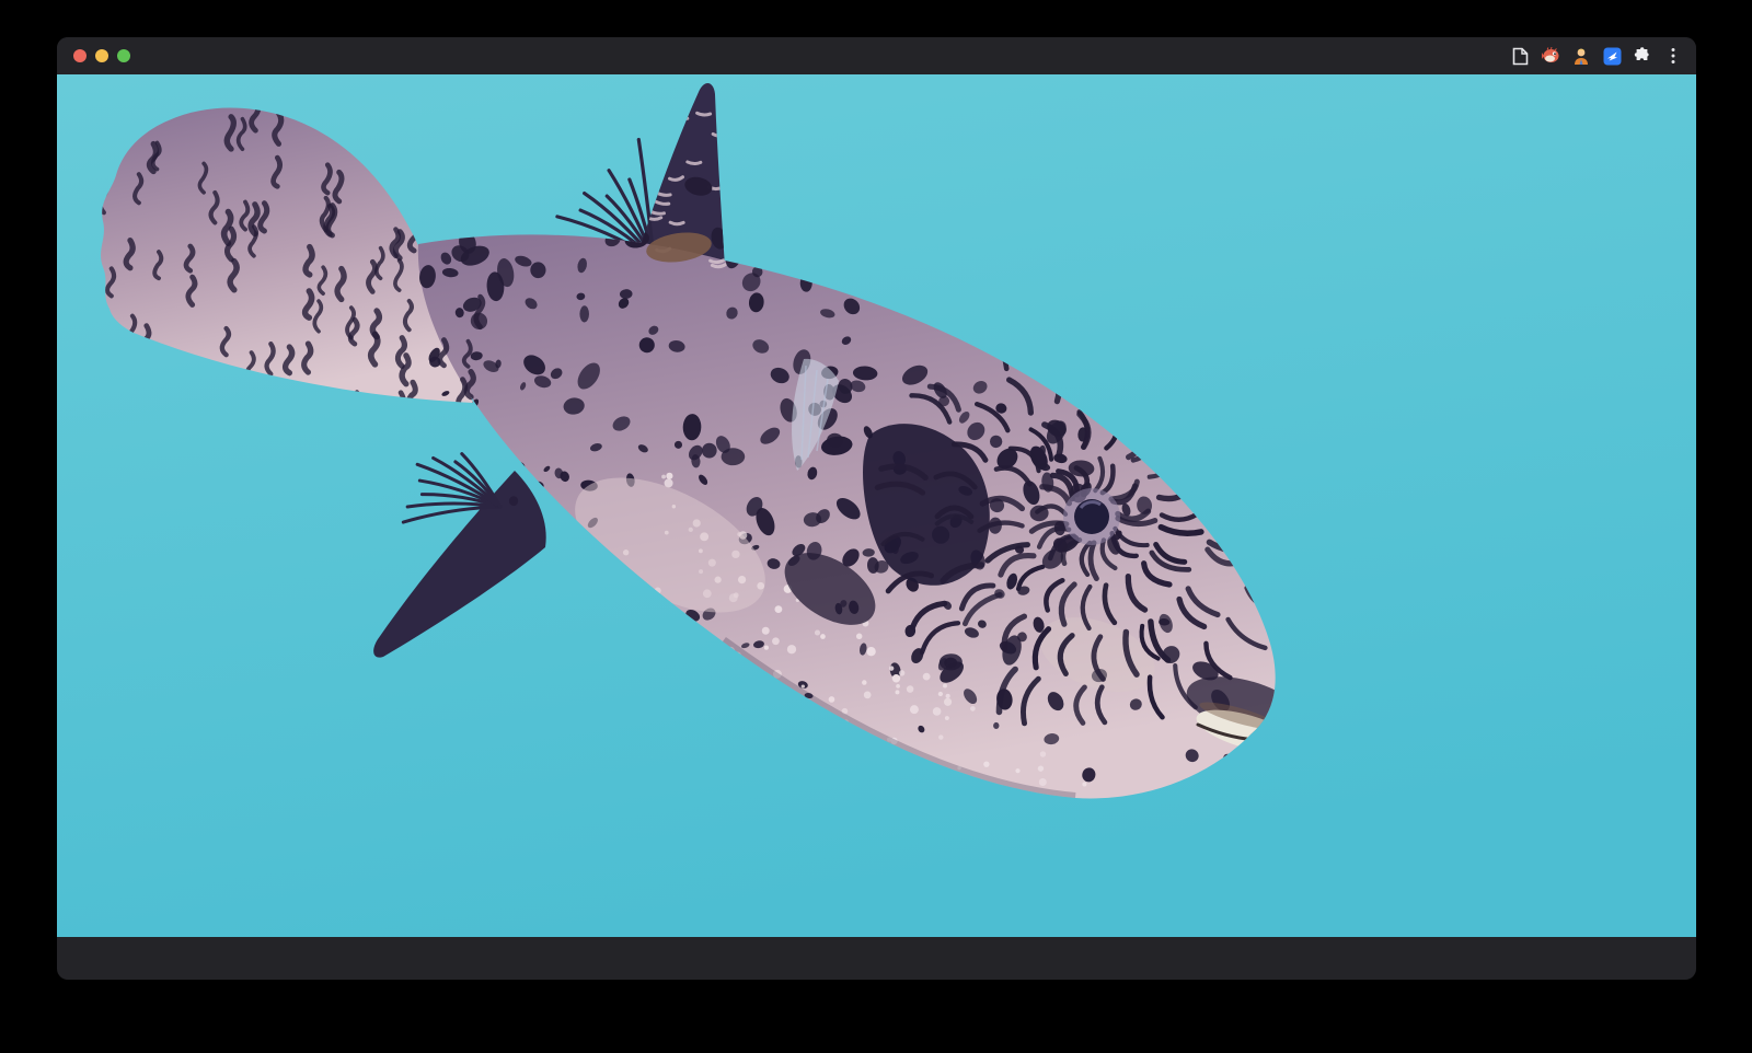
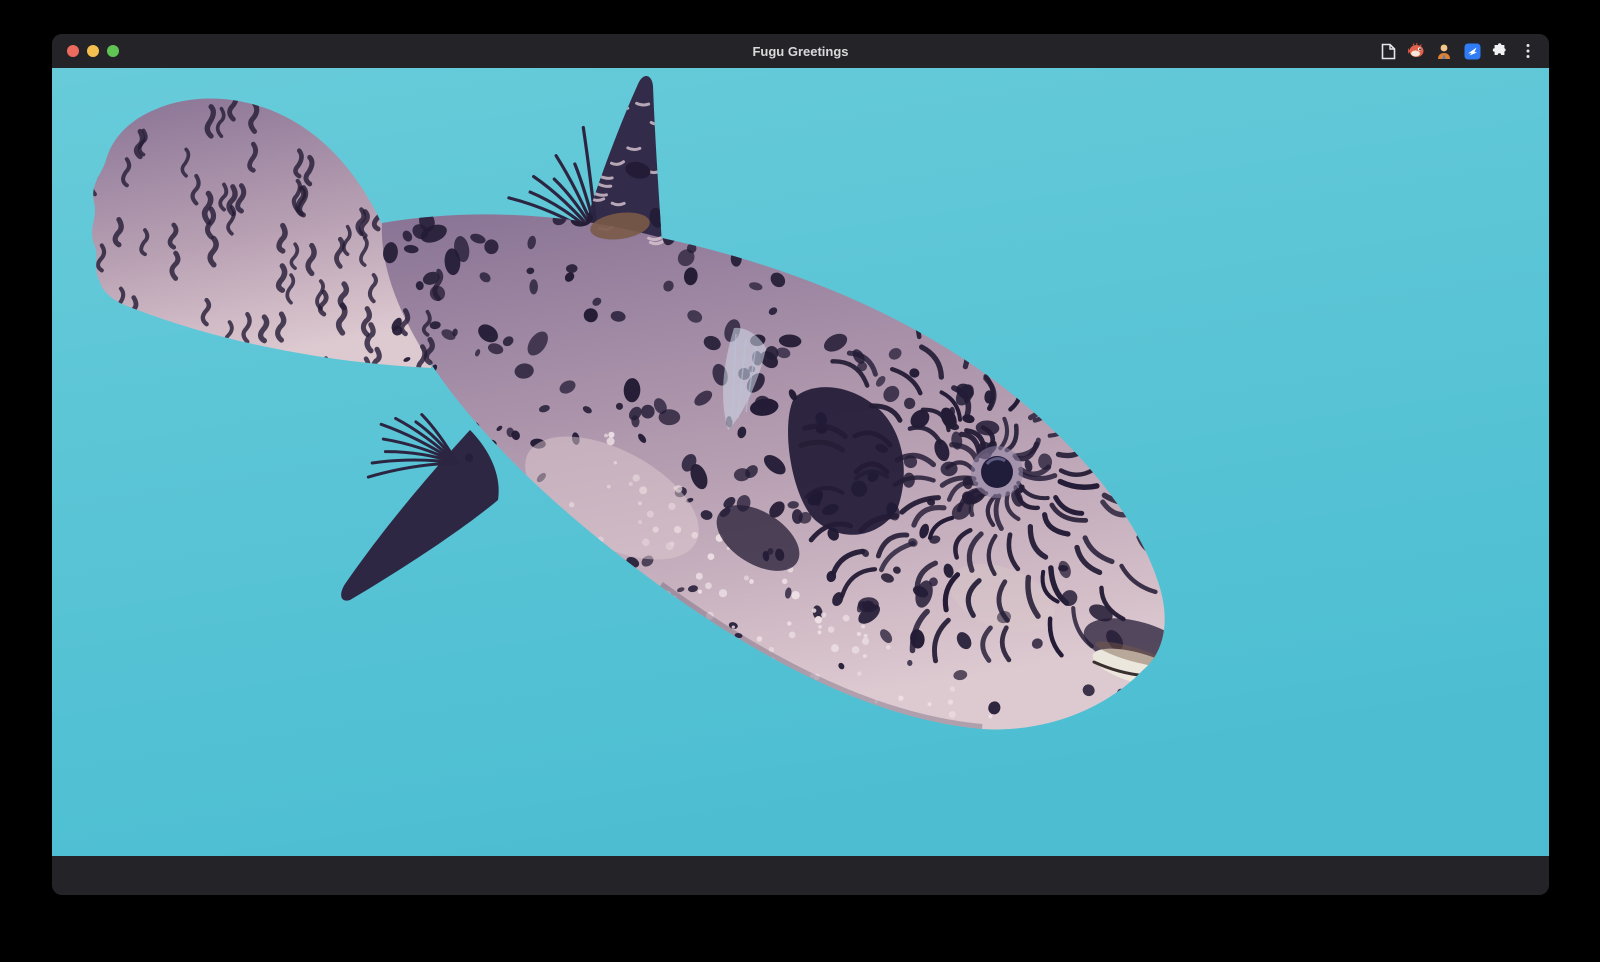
+ Fugu Greetings
